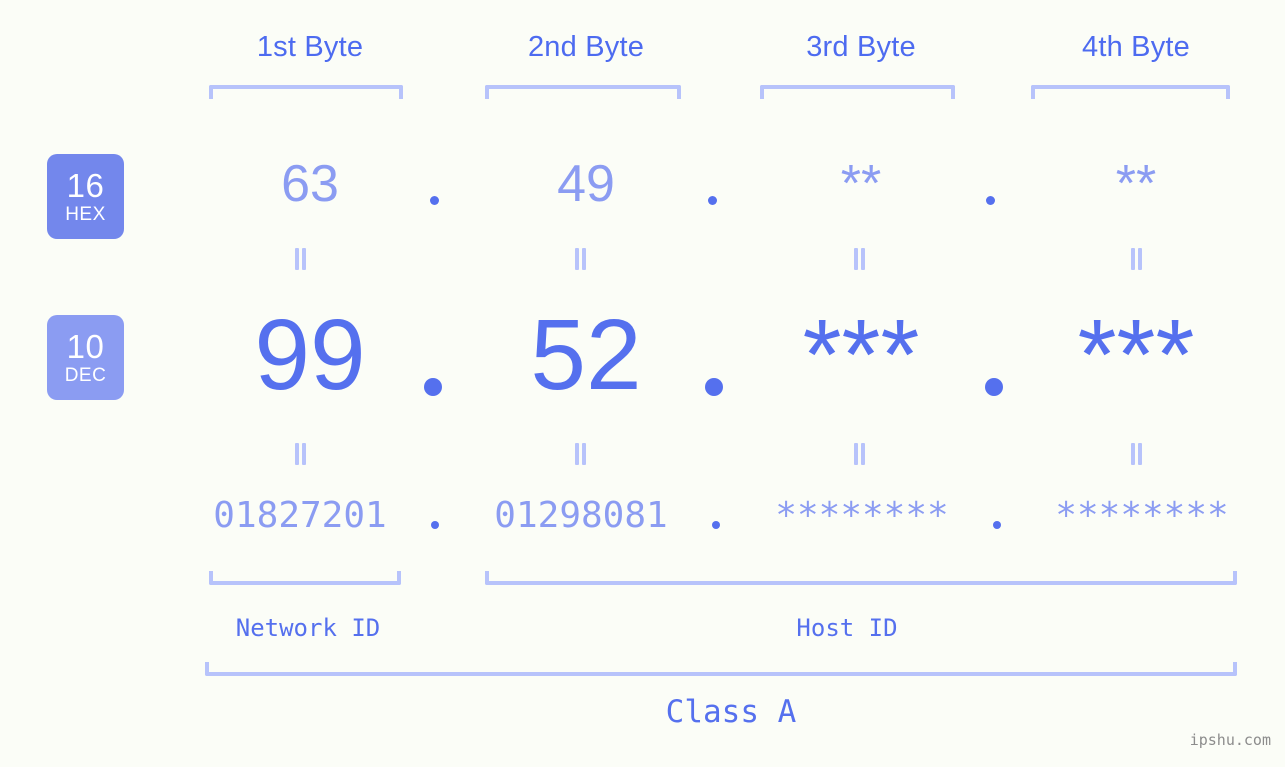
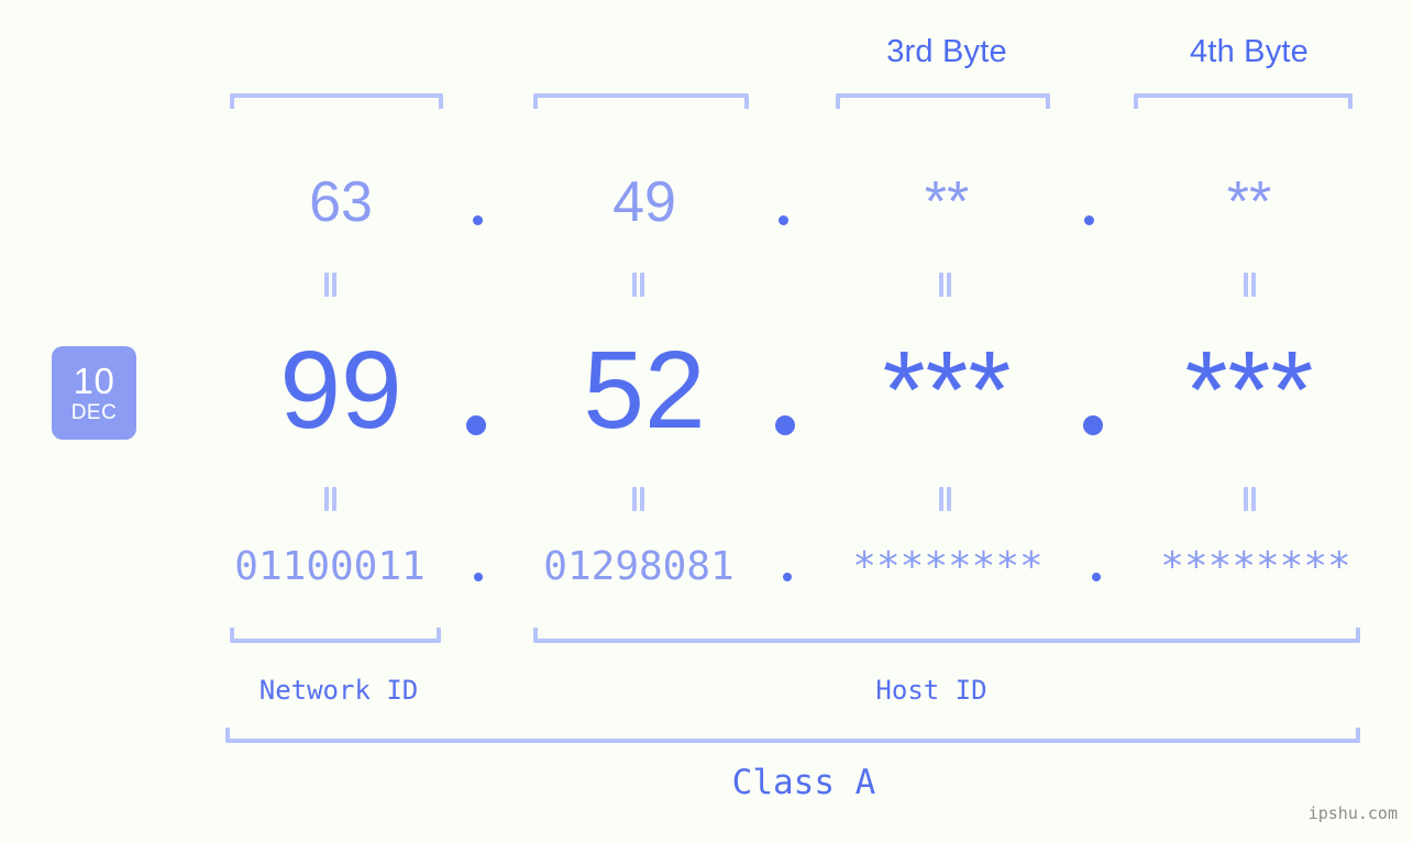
- 1st Byte
- 2nd Byte
  3rd Byte
  4th Byte
- 16
- HEX
  10
  DEC
  63
  49
  **
  **
  99
  52
  ***
  ***
- 01827201
+ 01100011
  01298081
  ********
  ********
  Network ID
  Host ID
  Class A
  ipshu.com
